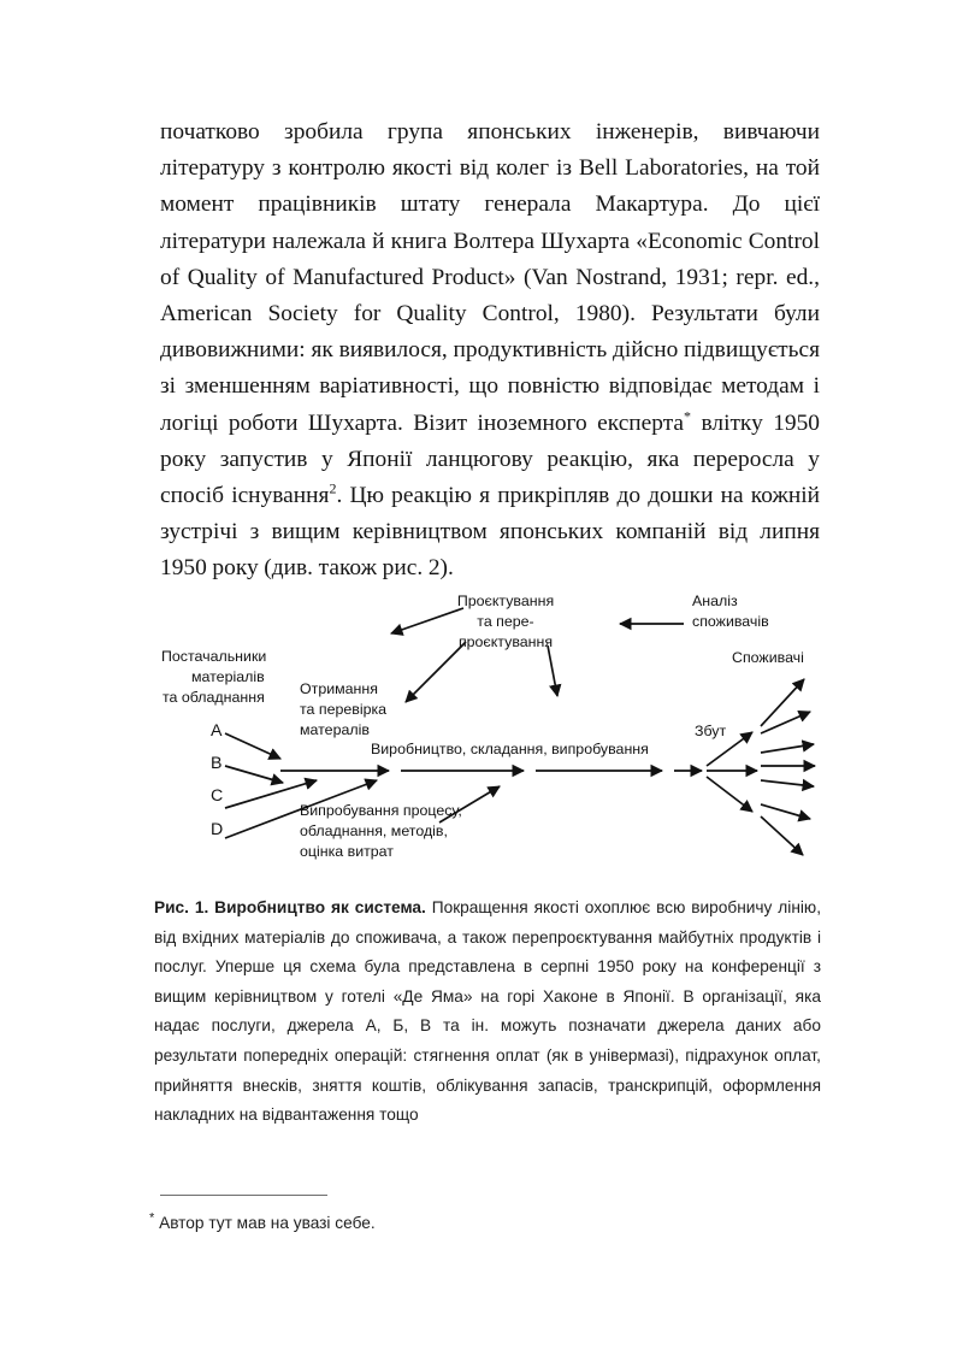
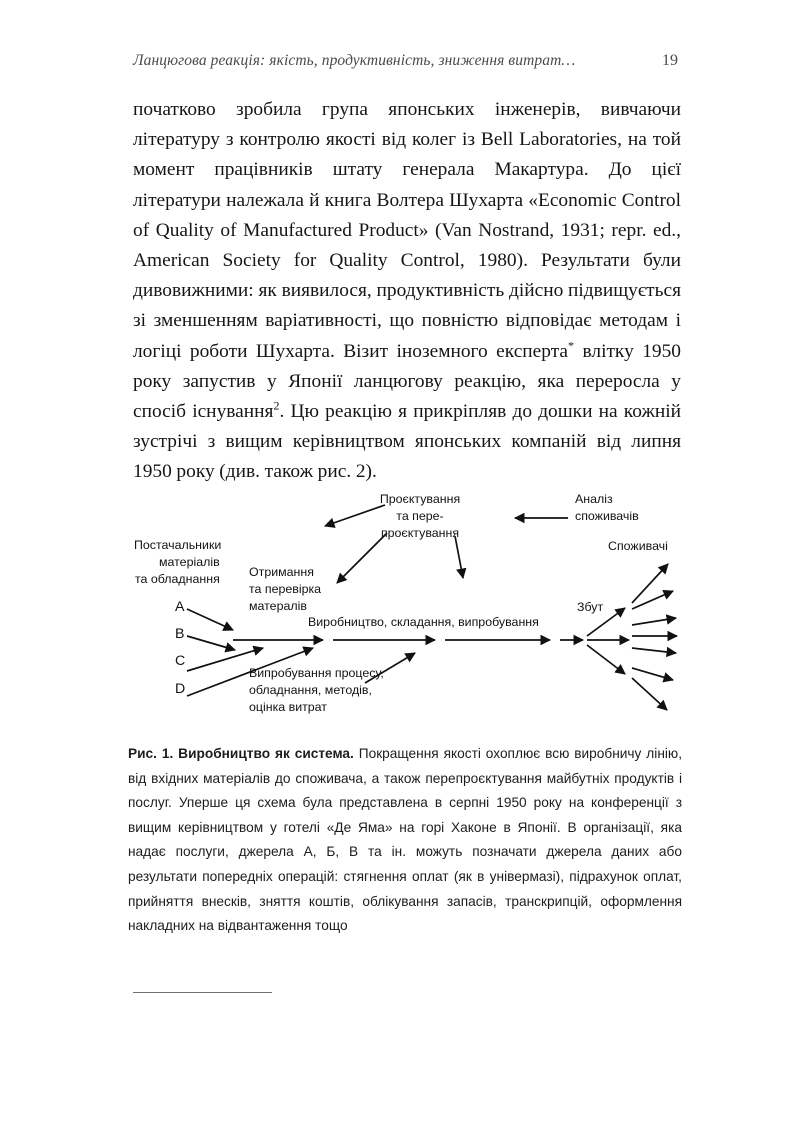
+ Ланцюгова реакція: якість, продуктивність, зниження витрат…
+ 19
  початково зробила група японських інженерів, вивчаючи літературу з контролю якості від колег із Bell Laboratories, на той момент працівників штату генерала Макартура. До цієї літератури належала й книга Волтера Шухарта «Economic Control of Quality of Manufactured Product» (Van Nostrand, 1931; repr. ed., American Society for Quality Control, 1980). Результати були дивовижними: як виявилося, продуктивність дійсно підвищується зі зменшенням варіативності, що повністю відповідає методам і логіці роботи Шухарта. Візит іноземного експерта* влітку 1950 року запустив у Японії ланцюгову реакцію, яка переросла у спосіб існування2. Цю реакцію я прикріпляв до дошки на кожній зустрічі з вищим керівництвом японських компаній від липня 1950 року (див. також рис. 2).
  Постачальники
  матеріалів
  та обладнання
  A
  B
  C
  D
  Отримання
  та перевірка
  матералів
  Проєктування
  та пере-
  проєктування
  Аналіз
  споживачів
  Виробництво, складання, випробування
  Випробування процесу,
  обладнання, методів,
  оцінка витрат
  Збут
  Споживачі
  Рис. 1. Виробництво як система. Покращення якості охоплює всю виробничу лінію, від вхідних матеріалів до споживача, а також перепроєктування майбутніх продуктів і послуг. Уперше ця схема була представлена в серпні 1950 року на конференції з вищим керівництвом у готелі «Де Яма» на горі Хаконе в Японії. В організації, яка надає послуги, джерела А, Б, В та ін. можуть позначати джерела даних або результати попередніх операцій: стягнення оплат (як в універмазі), підрахунок оплат, прийняття внесків, зняття коштів, облікування запасів, транскрипцій, оформлення накладних на відвантаження тощо
- * Автор тут мав на увазі себе.
